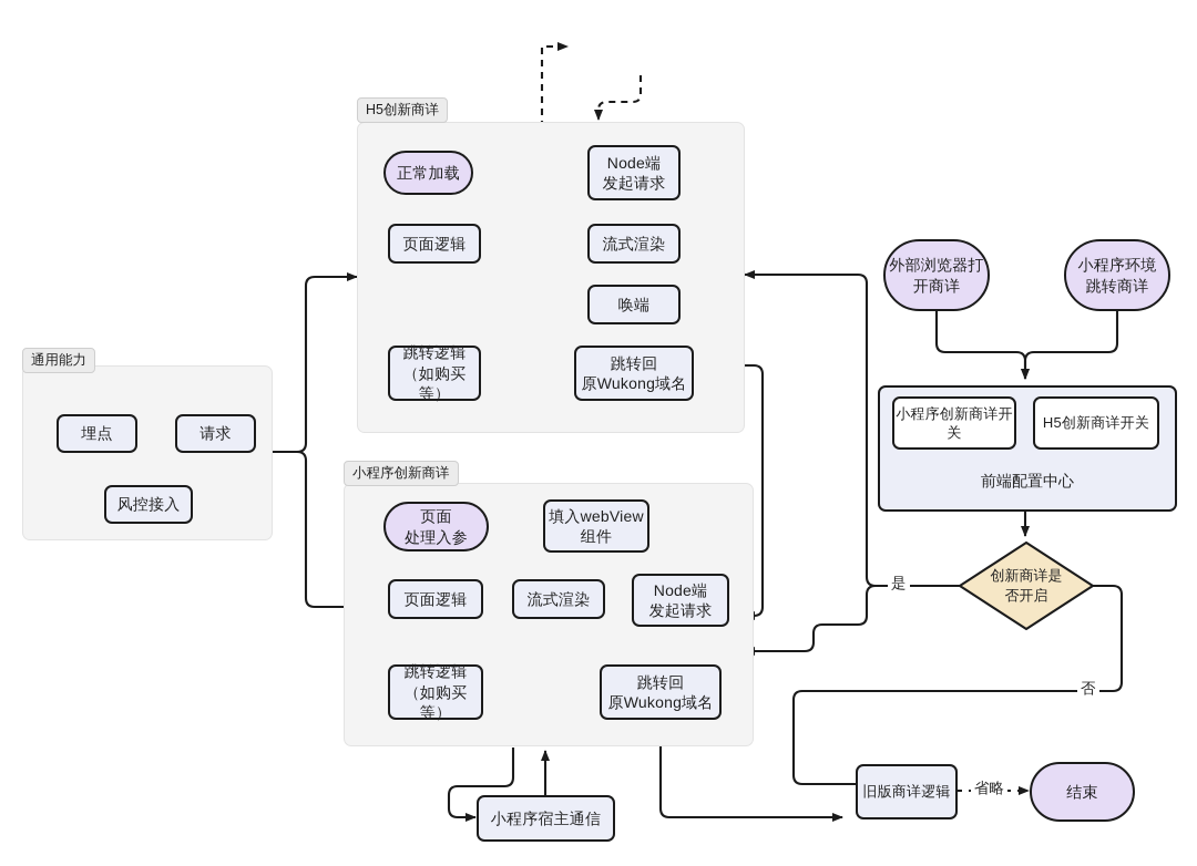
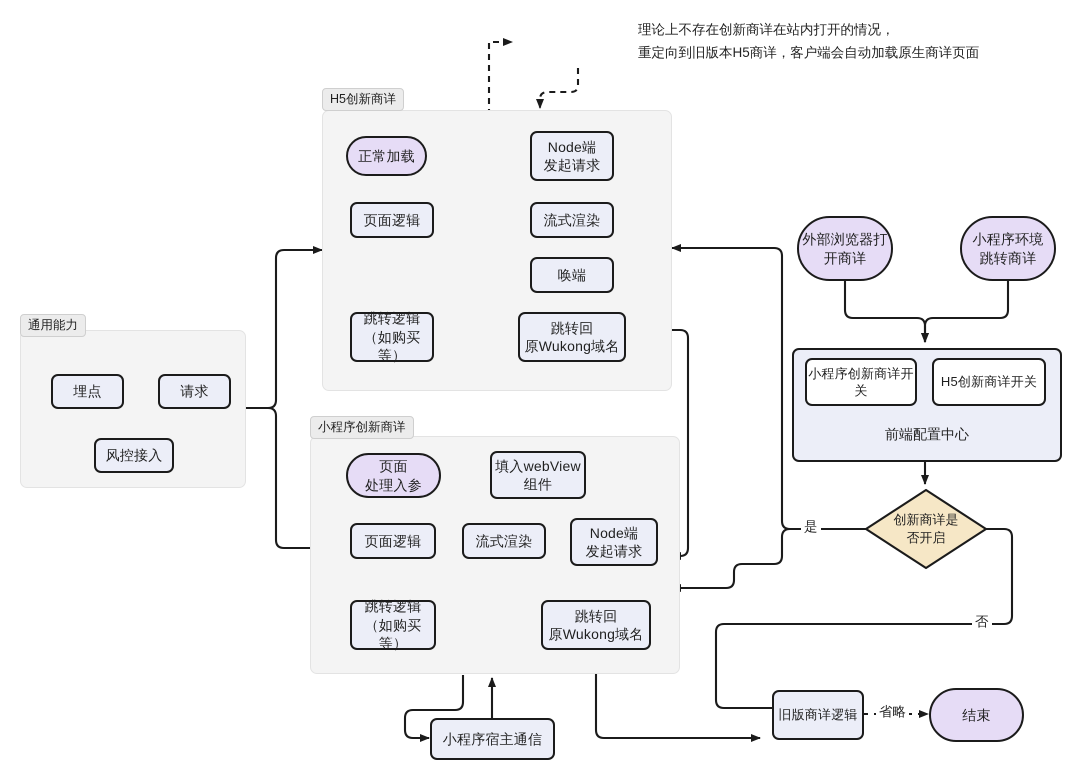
+ 理论上不存在创新商详在站内打开的情况，
+ 重定向到旧版本H5商详，客户端会自动加载原生商详页面
  通用能力
  埋点
  请求
  风控接入
  H5创新商详
  正常加载
  Node端
  发起请求
  页面逻辑
  流式渲染
  唤端
  跳转逻辑
  （如购买等）
  跳转回
  原Wukong域名
  小程序创新商详
  页面
  处理入参
  填入webView
  组件
  Node端
  发起请求
  流式渲染
  页面逻辑
  跳转逻辑
  （如购买等）
  跳转回
  原Wukong域名
  小程序宿主通信
  外部浏览器打
  开商详
  小程序环境
  跳转商详
  前端配置中心
  小程序创新商详开关
  H5创新商详开关
  创新商详是
  否开启
  旧版商详逻辑
  结束
  是
  否
  省略
